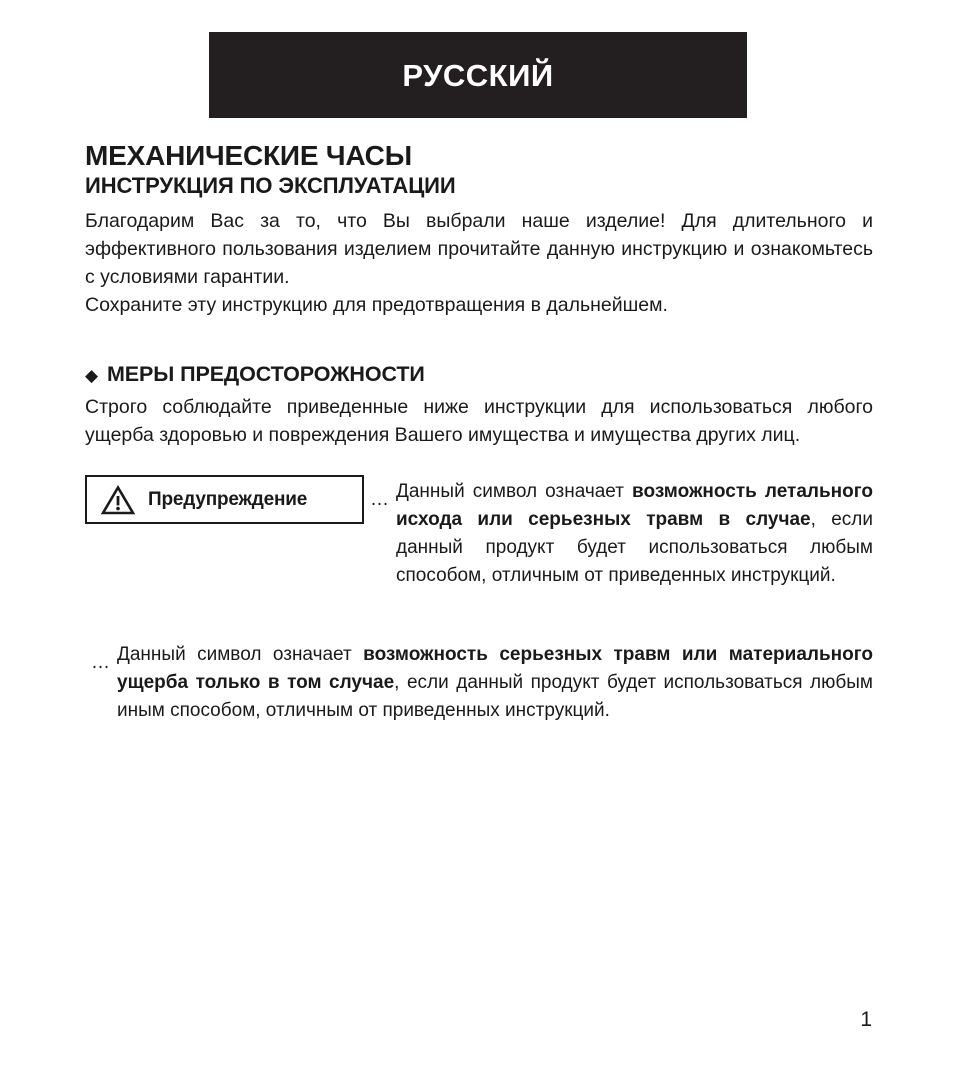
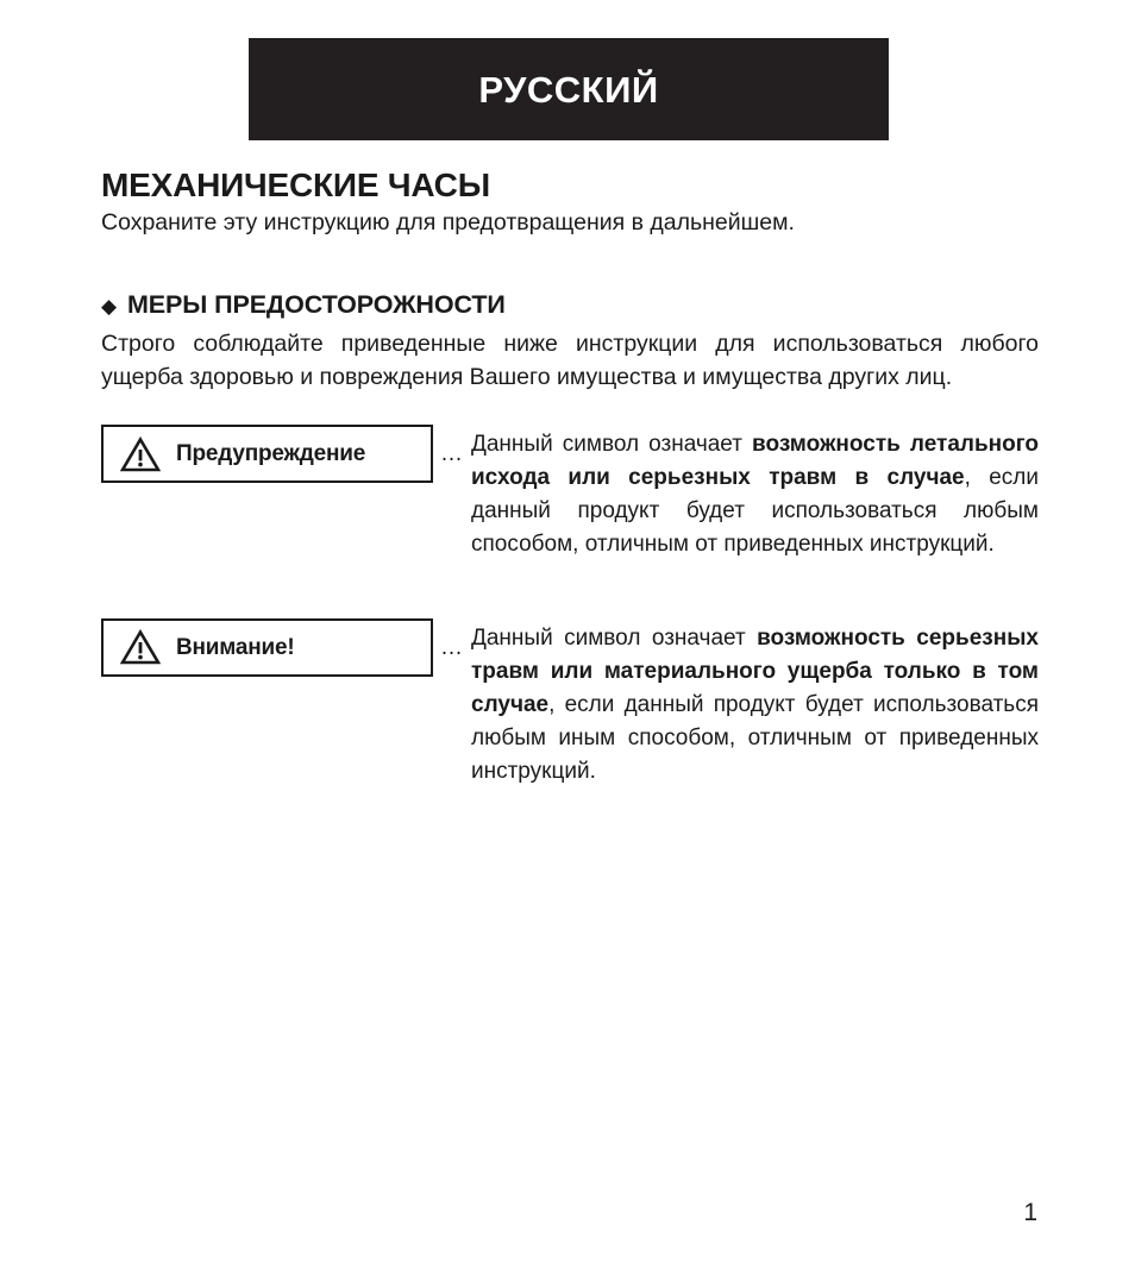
  РУССКИЙ
  МЕХАНИЧЕСКИЕ ЧАСЫ
- ИНСТРУКЦИЯ ПО ЭКСПЛУАТАЦИИ
- Благодарим Вас за то, что Вы выбрали наше изделие! Для длительного и эффективного пользования изделием прочитайте данную инструкцию и ознакомьтесь с условиями гарантии.
  Сохраните эту инструкцию для предотвращения в дальнейшем.
  ◆
  МЕРЫ ПРЕДОСТОРОЖНОСТИ
  Строго соблюдайте приведенные ниже инструкции для использоваться любого ущерба здоровью и повреждения Вашего имущества и имущества других лиц.
  Предупреждение
  …
  Данный символ означает возможность летального исхода или серьезных травм в случае, если данный продукт будет использоваться любым способом, отличным от приведенных инструкций.
+ Внимание!
  …
  Данный символ означает возможность серьезных травм или материального ущерба только в том случае, если данный продукт будет использоваться любым иным способом, отличным от приведенных инструкций.
  1
